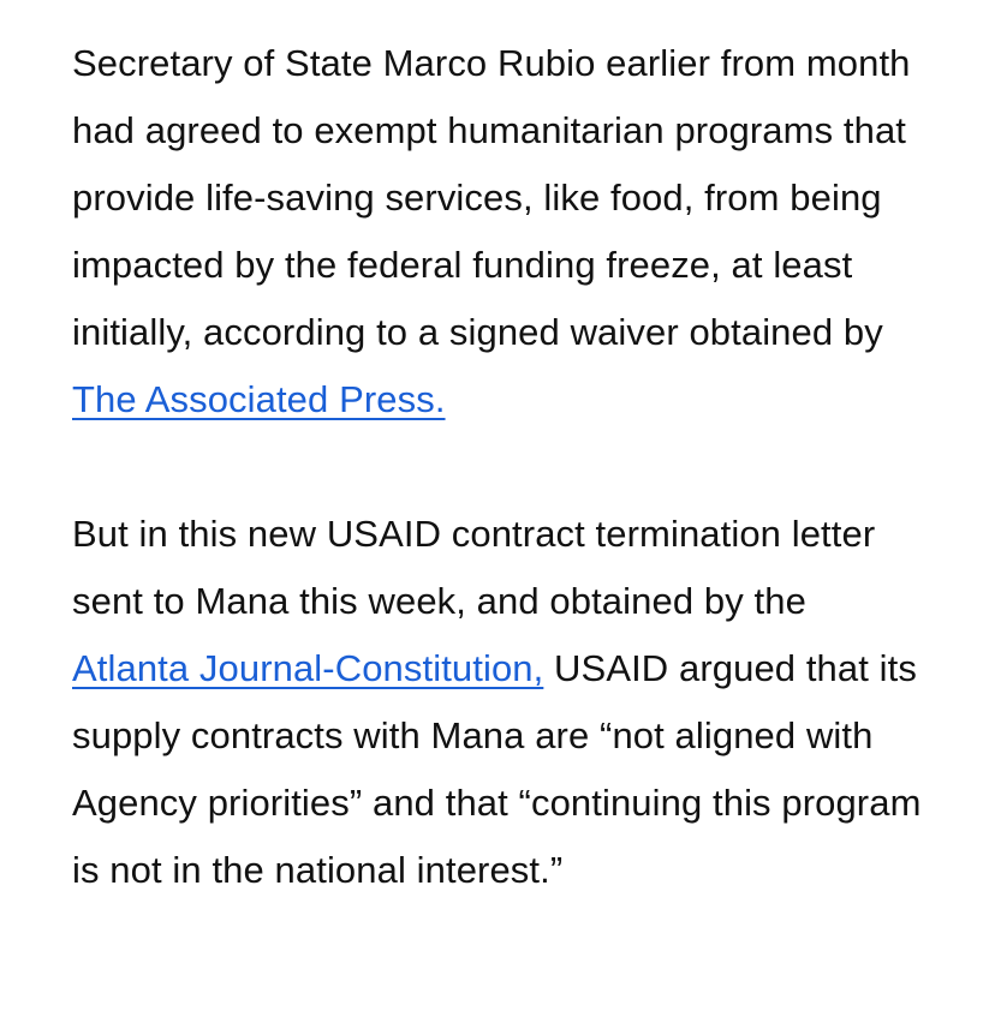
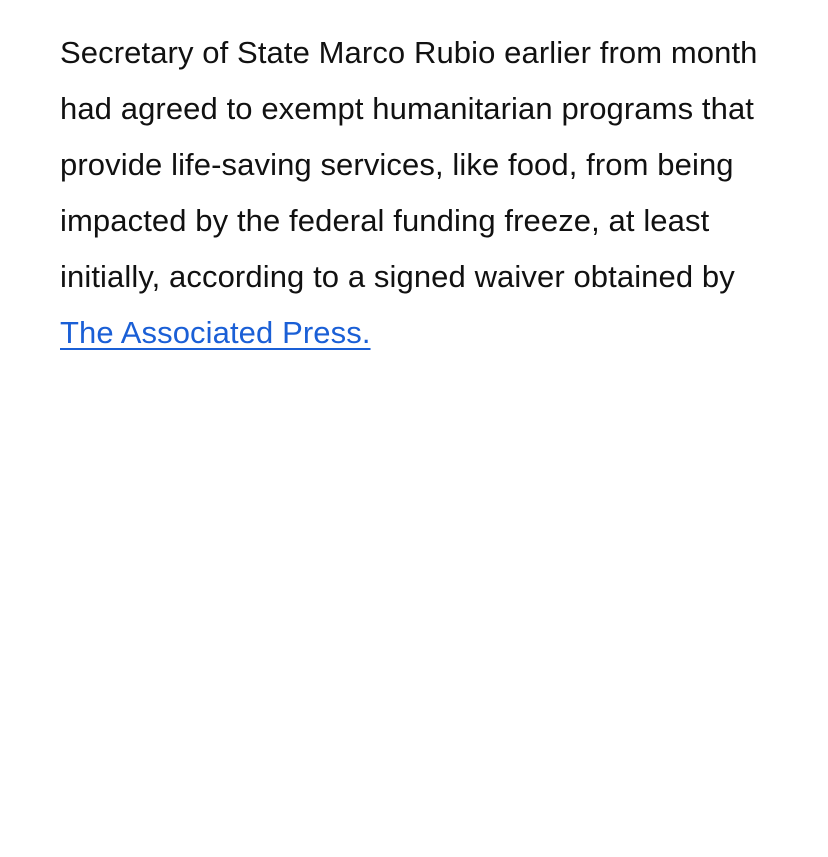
  Secretary of State Marco Rubio earlier from month had agreed to exempt humanitarian programs that provide life-saving services, like food, from being impacted by the federal funding freeze, at least initially, according to a signed waiver obtained by The Associated Press.
- But in this new USAID contract termination letter sent to Mana this week, and obtained by the Atlanta Journal-Constitution, USAID argued that its supply contracts with Mana are “not aligned with Agency priorities” and that “continuing this program is not in the national interest.”
